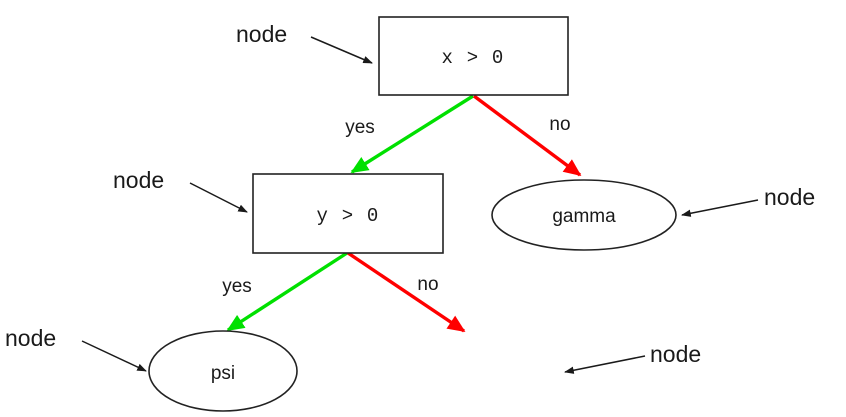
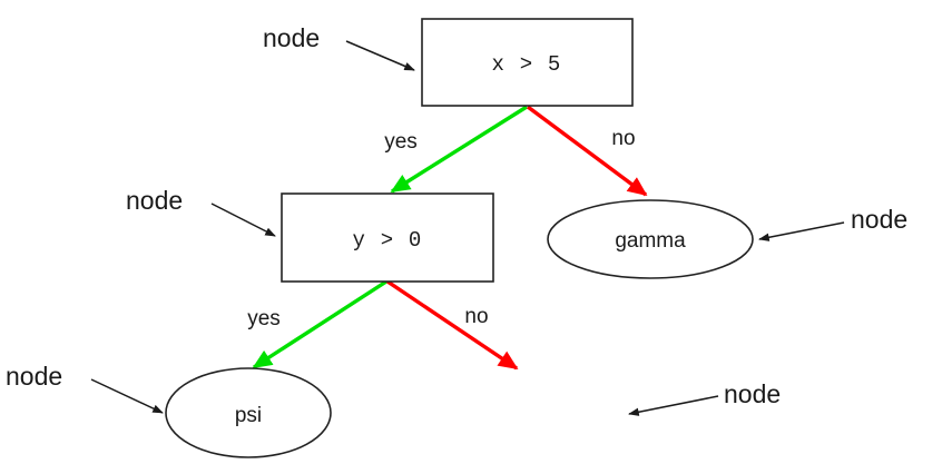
- x > 0
+ x > 5
  y > 0
  gamma
  psi
  yes
  no
  yes
  no
  node
  node
  node
  node
  node
